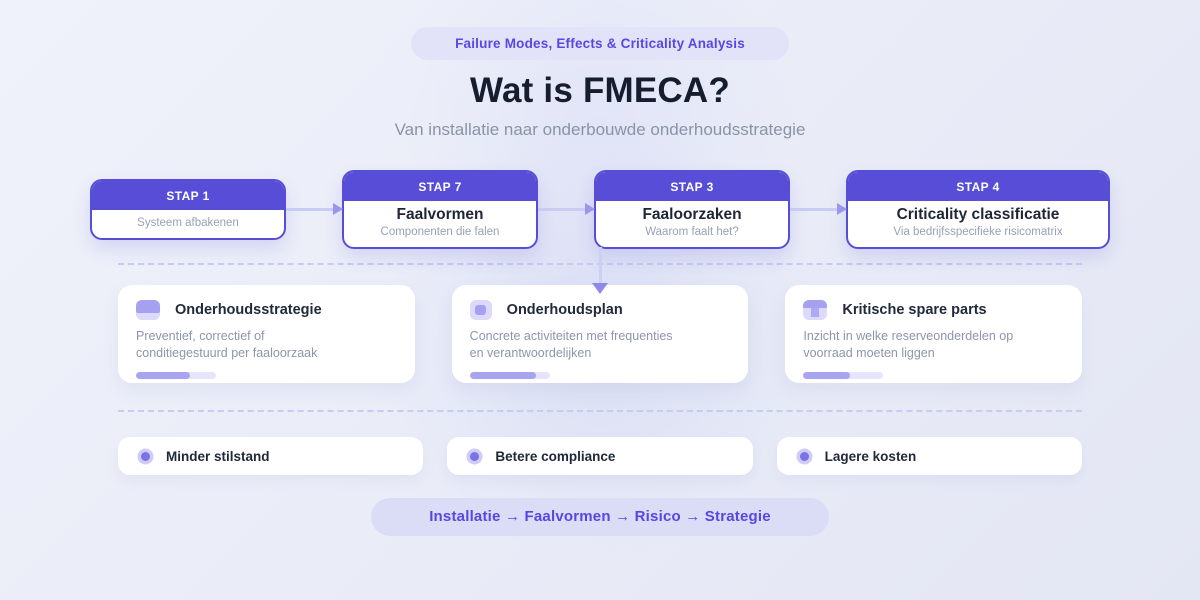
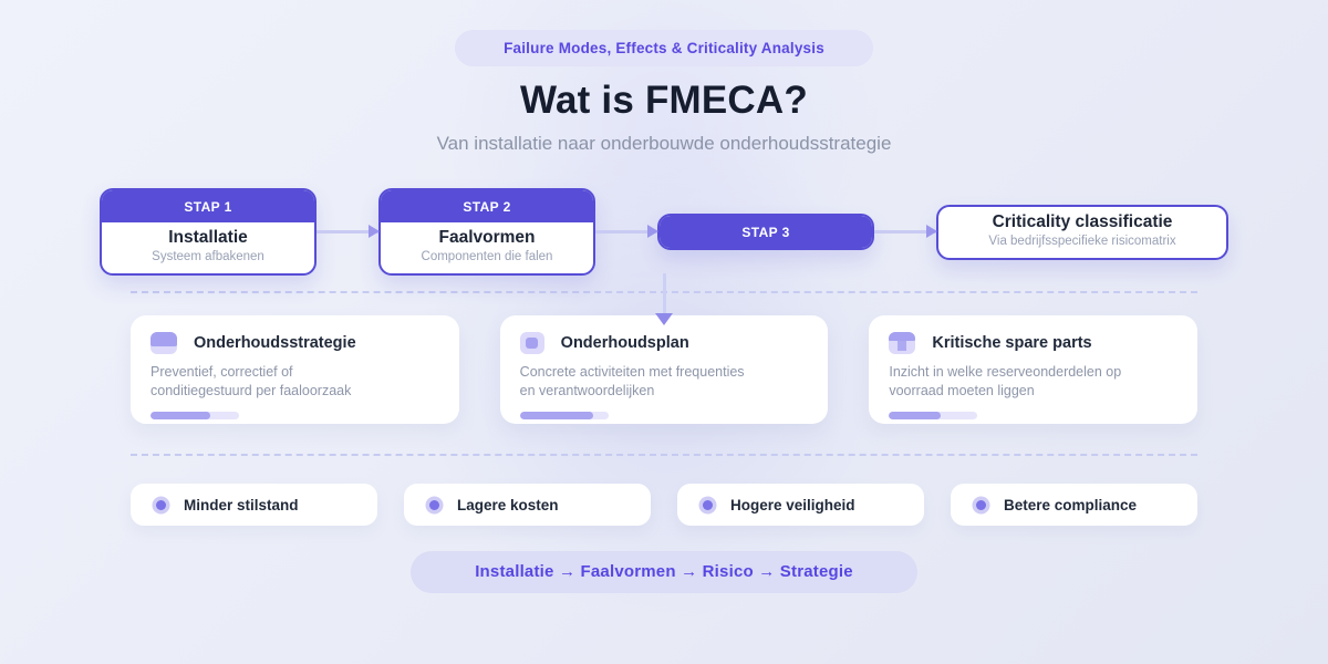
  Failure Modes, Effects & Criticality Analysis
  Wat is FMECA?
  Van installatie naar onderbouwde onderhoudsstrategie
  STAP 1
+ Installatie
  Systeem afbakenen
- STAP 7
+ STAP 2
  Faalvormen
  Componenten die falen
  STAP 3
- Faaloorzaken
- Waarom faalt het?
- STAP 4
  Criticality classificatie
  Via bedrijfsspecifieke risicomatrix
  Onderhoudsstrategie
  Preventief, correctief of conditiegestuurd per faaloorzaak
  Onderhoudsplan
  Concrete activiteiten met frequenties en verantwoordelijken
  Kritische spare parts
  Inzicht in welke reserveonderdelen op voorraad moeten liggen
  Minder stilstand
- Betere compliance
+ Lagere kosten
+ Hogere veiligheid
- Lagere kosten
+ Betere compliance
  Installatie → Faalvormen → Risico → Strategie
